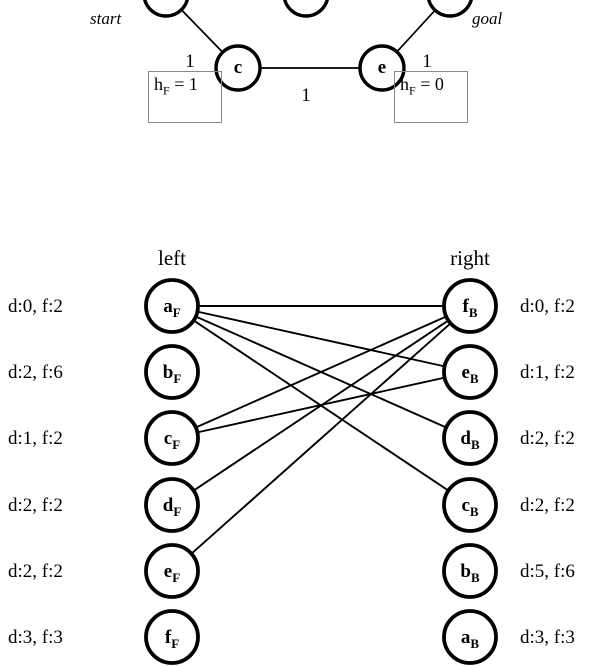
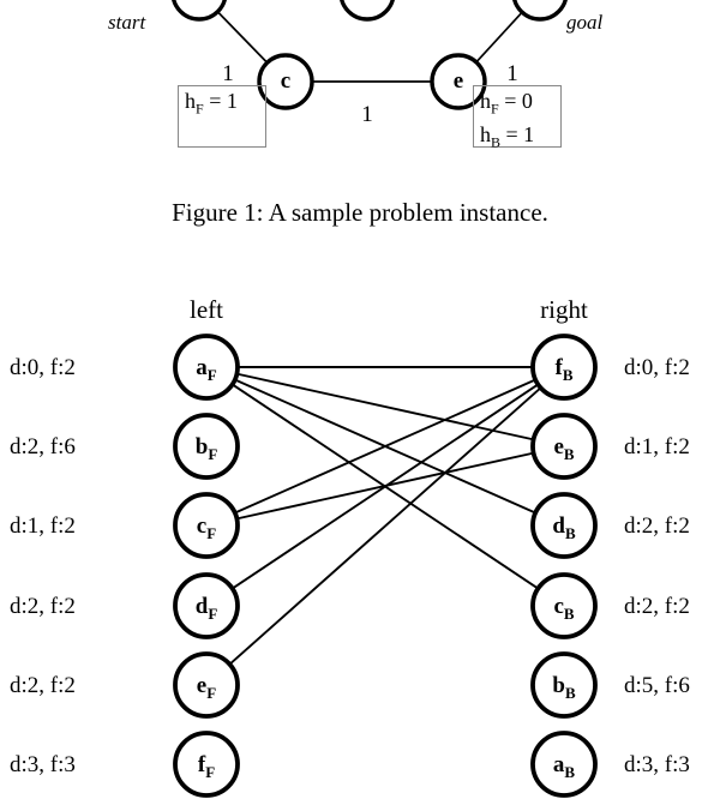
  c
  e
  1
  1
  1
  start
  goal
  hF = 1
  hF = 0
+ hB = 1
+ Figure 1: A sample problem instance.
  left
  right
  aF
  d:0, f:2
  bF
  d:2, f:6
  cF
  d:1, f:2
  dF
  d:2, f:2
  eF
  d:2, f:2
  fF
  d:3, f:3
  fB
  d:0, f:2
  eB
  d:1, f:2
  dB
  d:2, f:2
  cB
  d:2, f:2
  bB
  d:5, f:6
  aB
  d:3, f:3
